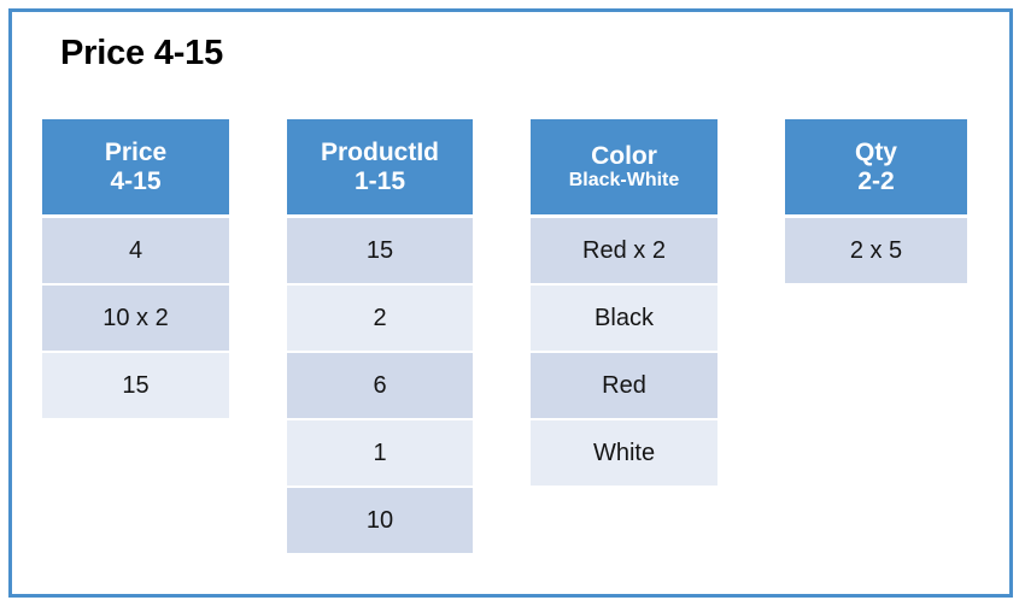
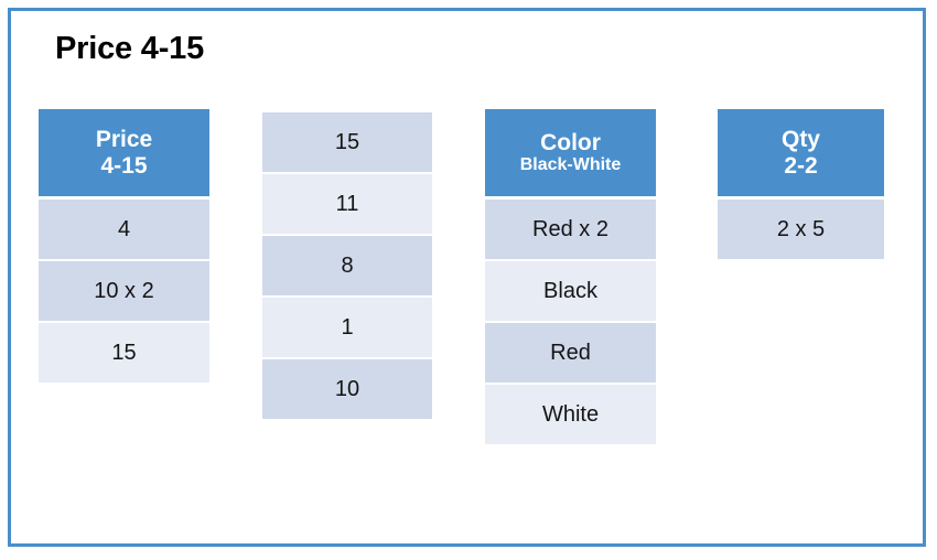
  Price 4-15
  Price
  4-15
  4
  10 x 2
  15
- ProductId
- 1-15
  15
- 2
+ 11
- 6
+ 8
  1
  10
  Color
  Black-White
  Red x 2
  Black
  Red
  White
  Qty
  2-2
  2 x 5
